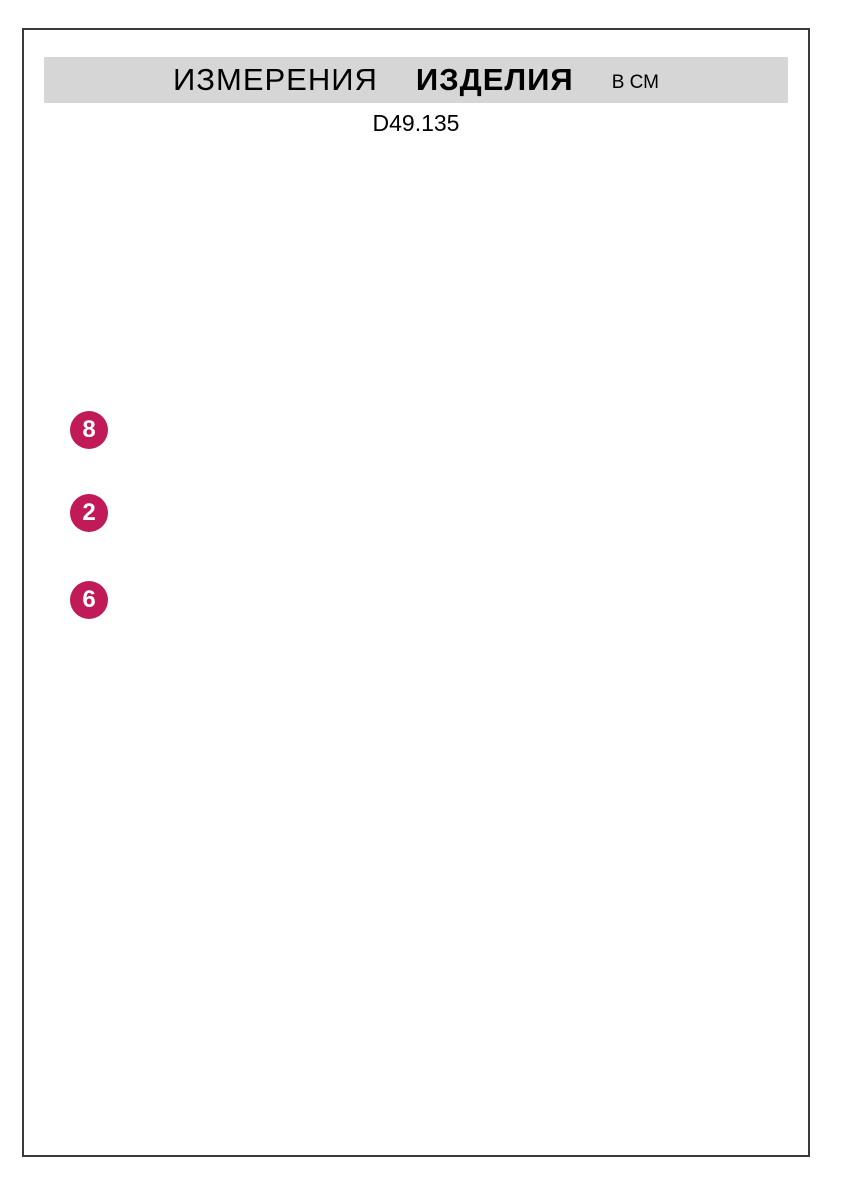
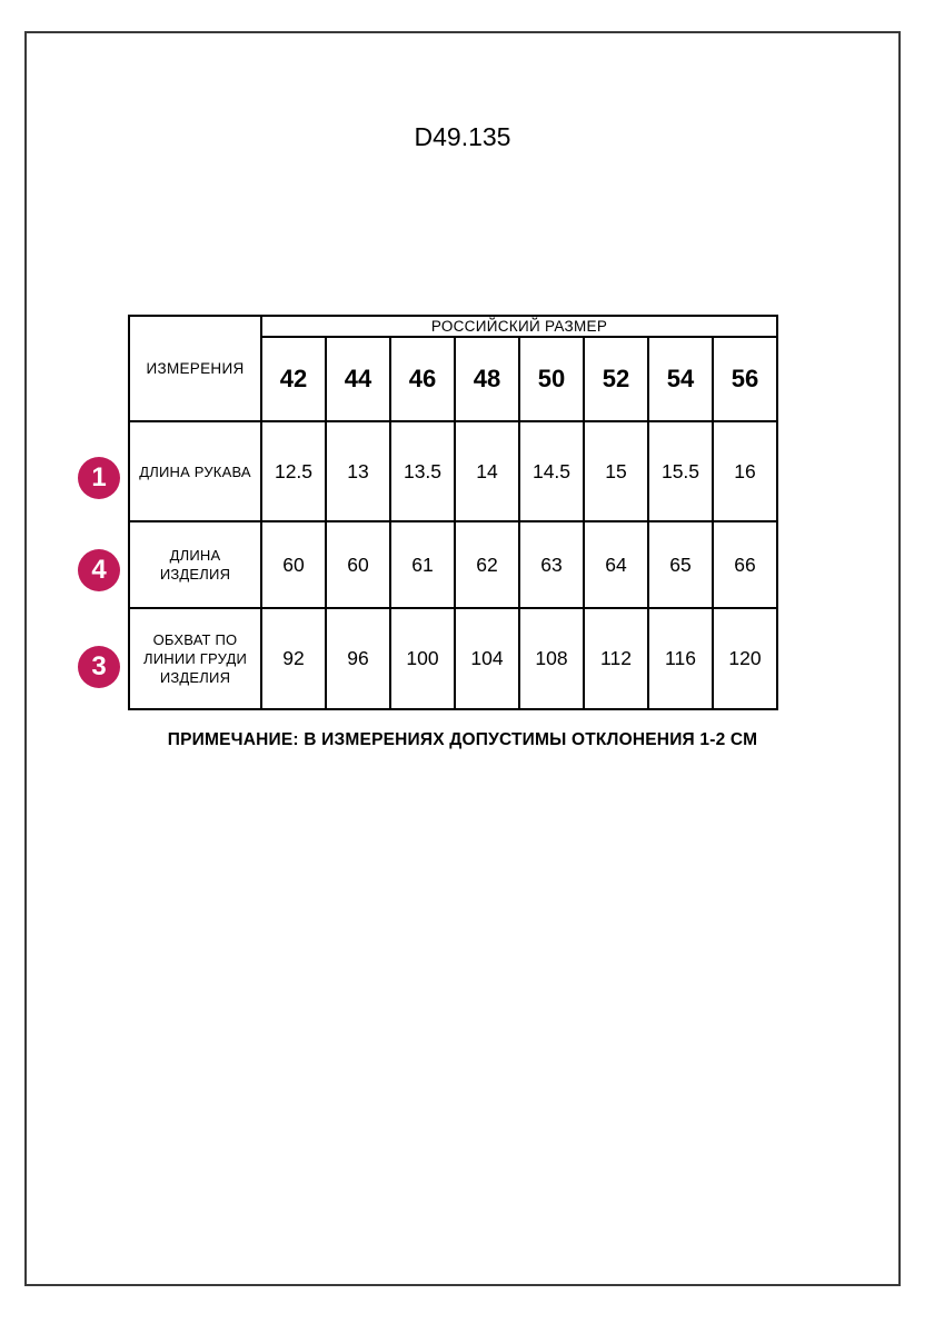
- ИЗМЕРЕНИЯ
- ИЗДЕЛИЯ
- В СМ
  D49.135
+ ИЗМЕРЕНИЯ	РОССИЙСКИЙ РАЗМЕР
+ 42	44	46	48	50	52	54	56
+ ДЛИНА РУКАВА	12.5	13	13.5	14	14.5	15	15.5	16
+ ДЛИНА ИЗДЕЛИЯ	60	60	61	62	63	64	65	66
+ ОБХВАТ ПО ЛИНИИ ГРУДИ ИЗДЕЛИЯ	92	96	100	104	108	112	116	120
- 8
+ 1
- 2
+ 4
- 6
+ 3
+ ПРИМЕЧАНИЕ: В ИЗМЕРЕНИЯХ ДОПУСТИМЫ ОТКЛОНЕНИЯ 1-2 СМ
